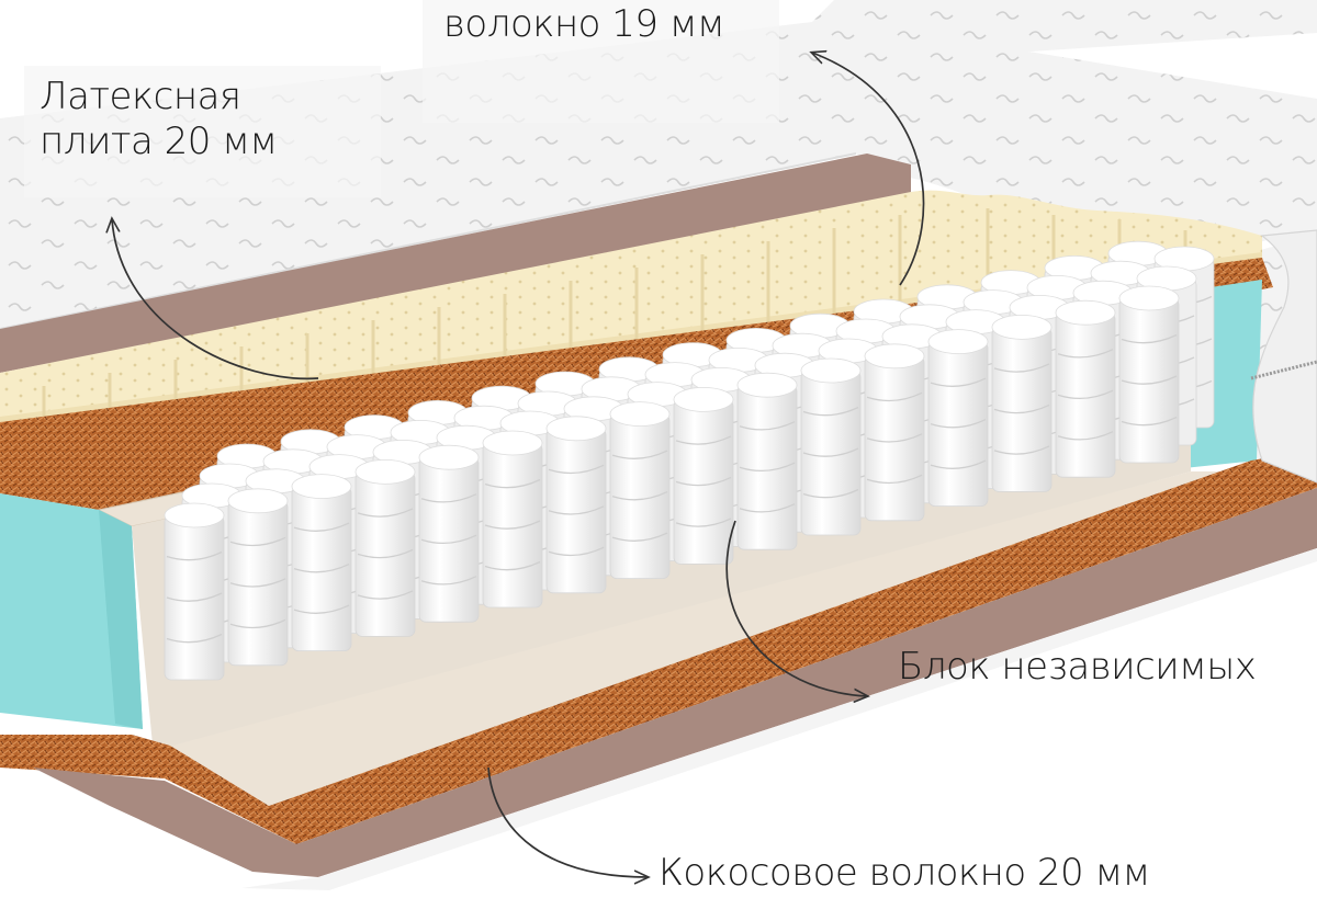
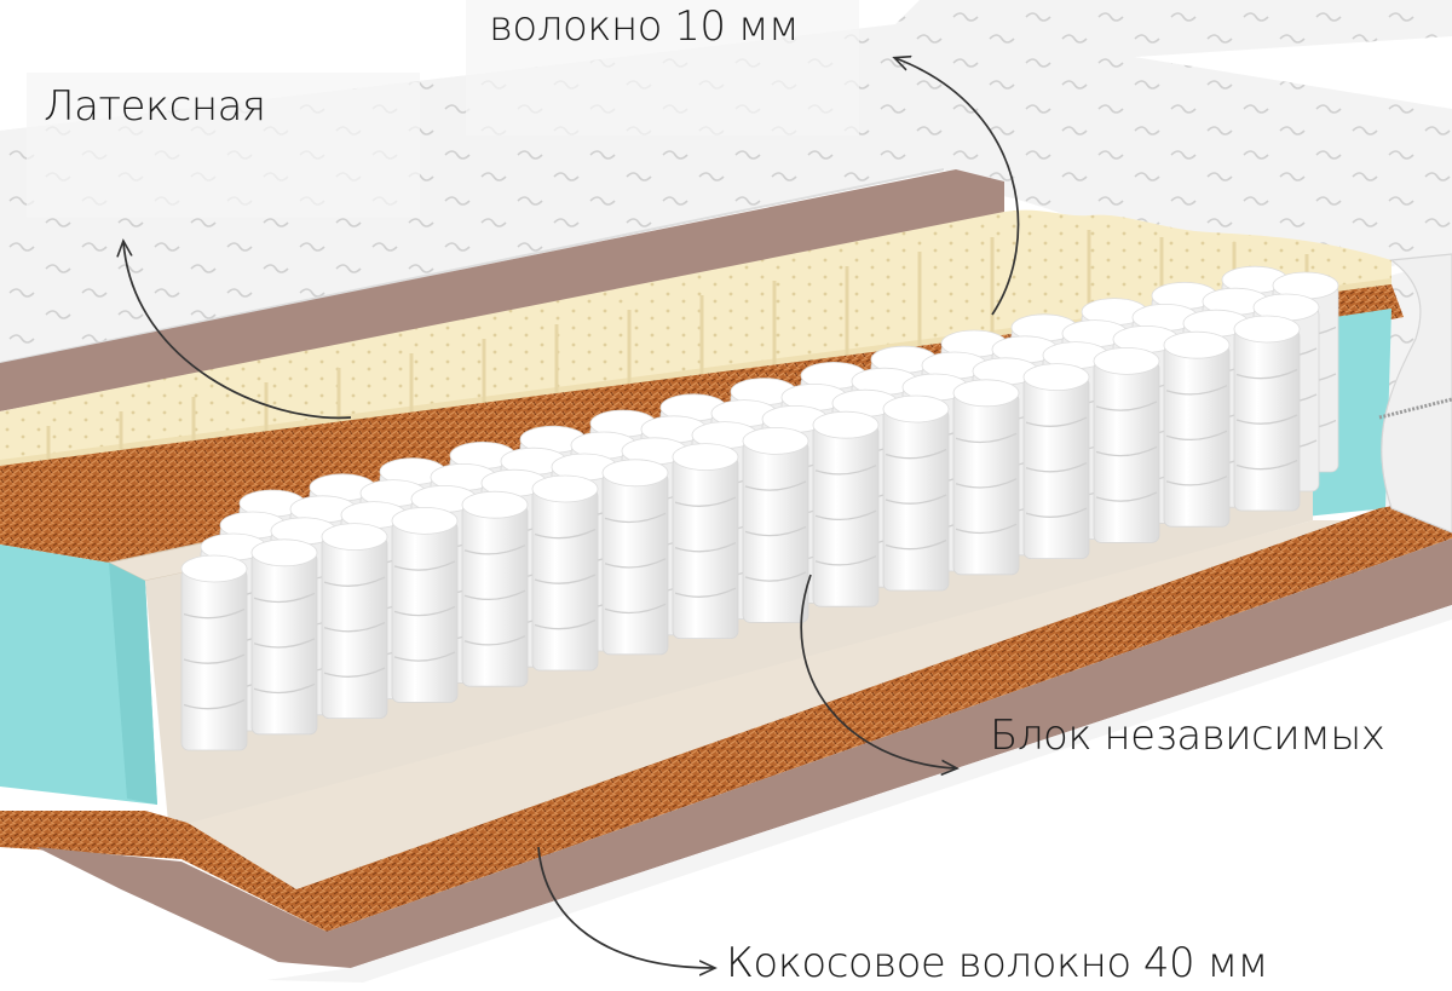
  Латексная
- плита 20 мм
- волокно 19 мм
+ волокно 10 мм
  Блок независимых
- Кокосовое волокно 20 мм
+ Кокосовое волокно 40 мм
